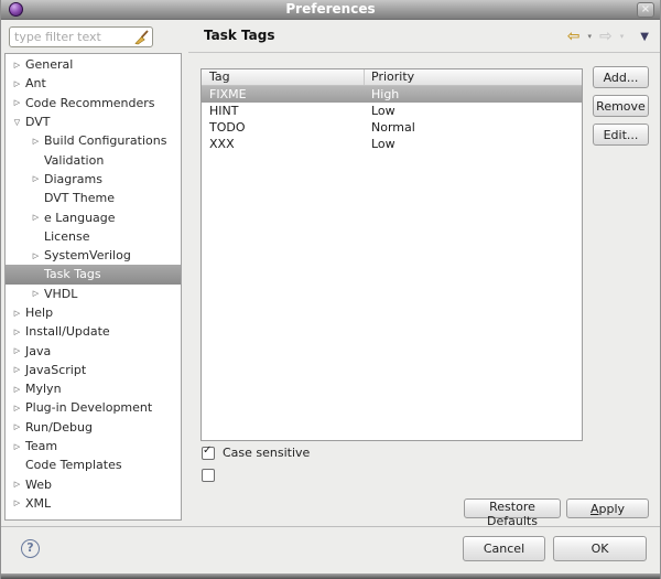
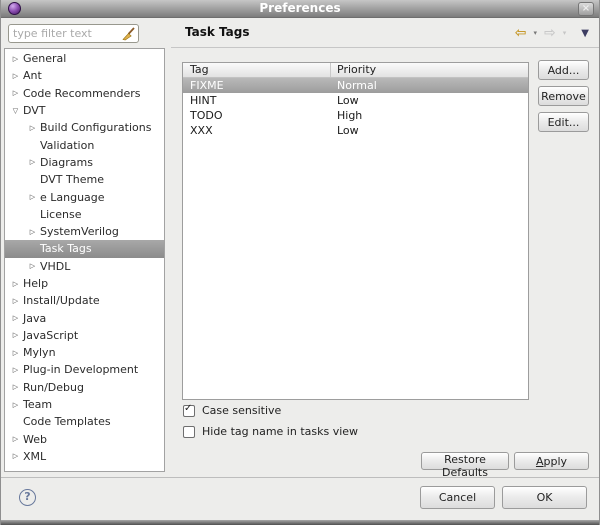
  Preferences
  ×
  type filter text
  ▷
  General
  ▷
  Ant
  ▷
  Code Recommenders
  ▽
  DVT
  ▷
  Build Configurations
  Validation
  ▷
  Diagrams
  DVT Theme
  ▷
  e Language
  License
  ▷
  SystemVerilog
  Task Tags
  ▷
  VHDL
  ▷
  Help
  ▷
  Install/Update
  ▷
  Java
  ▷
  JavaScript
  ▷
  Mylyn
  ▷
  Plug-in Development
  ▷
  Run/Debug
  ▷
  Team
  Code Templates
  ▷
  Web
  ▷
  XML
  Task Tags
  ⇦
  ▾
  ⇨
  ▾
  ▼
  Tag
  Priority
  FIXME
- High
+ Normal
  HINT
  Low
  TODO
- Normal
+ High
  XXX
  Low
  Add...
  Remove
  Edit...
  ✓
  Case sensitive
+ Hide tag name in tasks view
  Restore Defaults
  Apply
  ?
  Cancel
  OK
